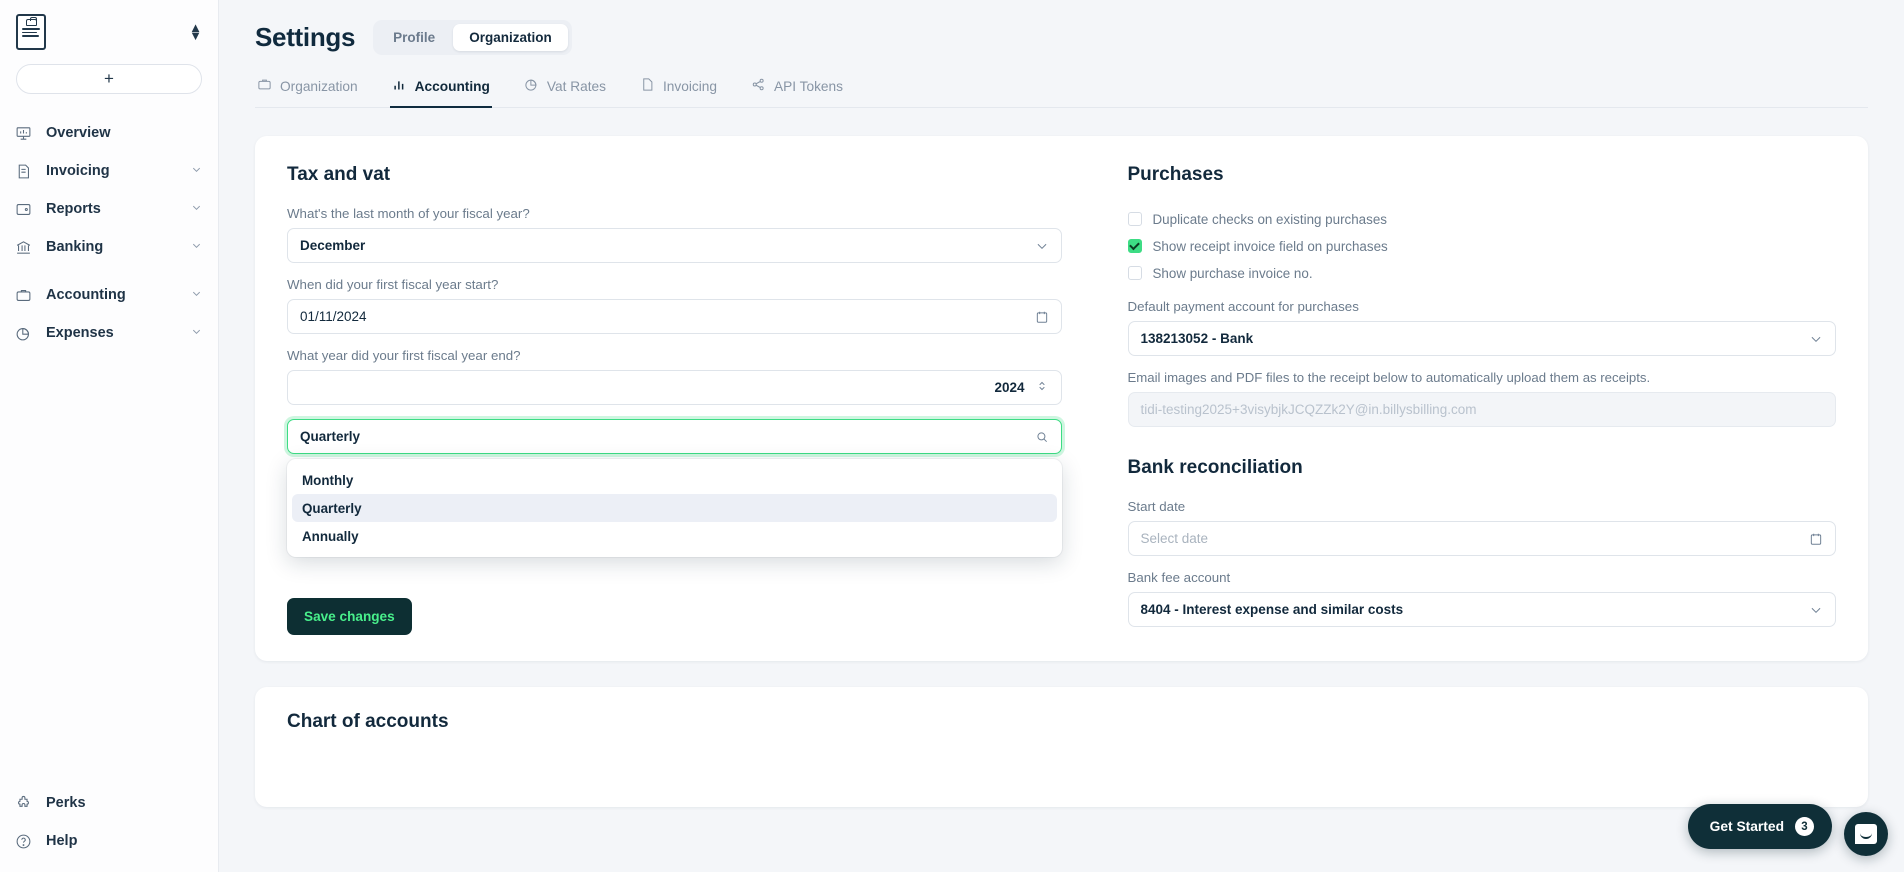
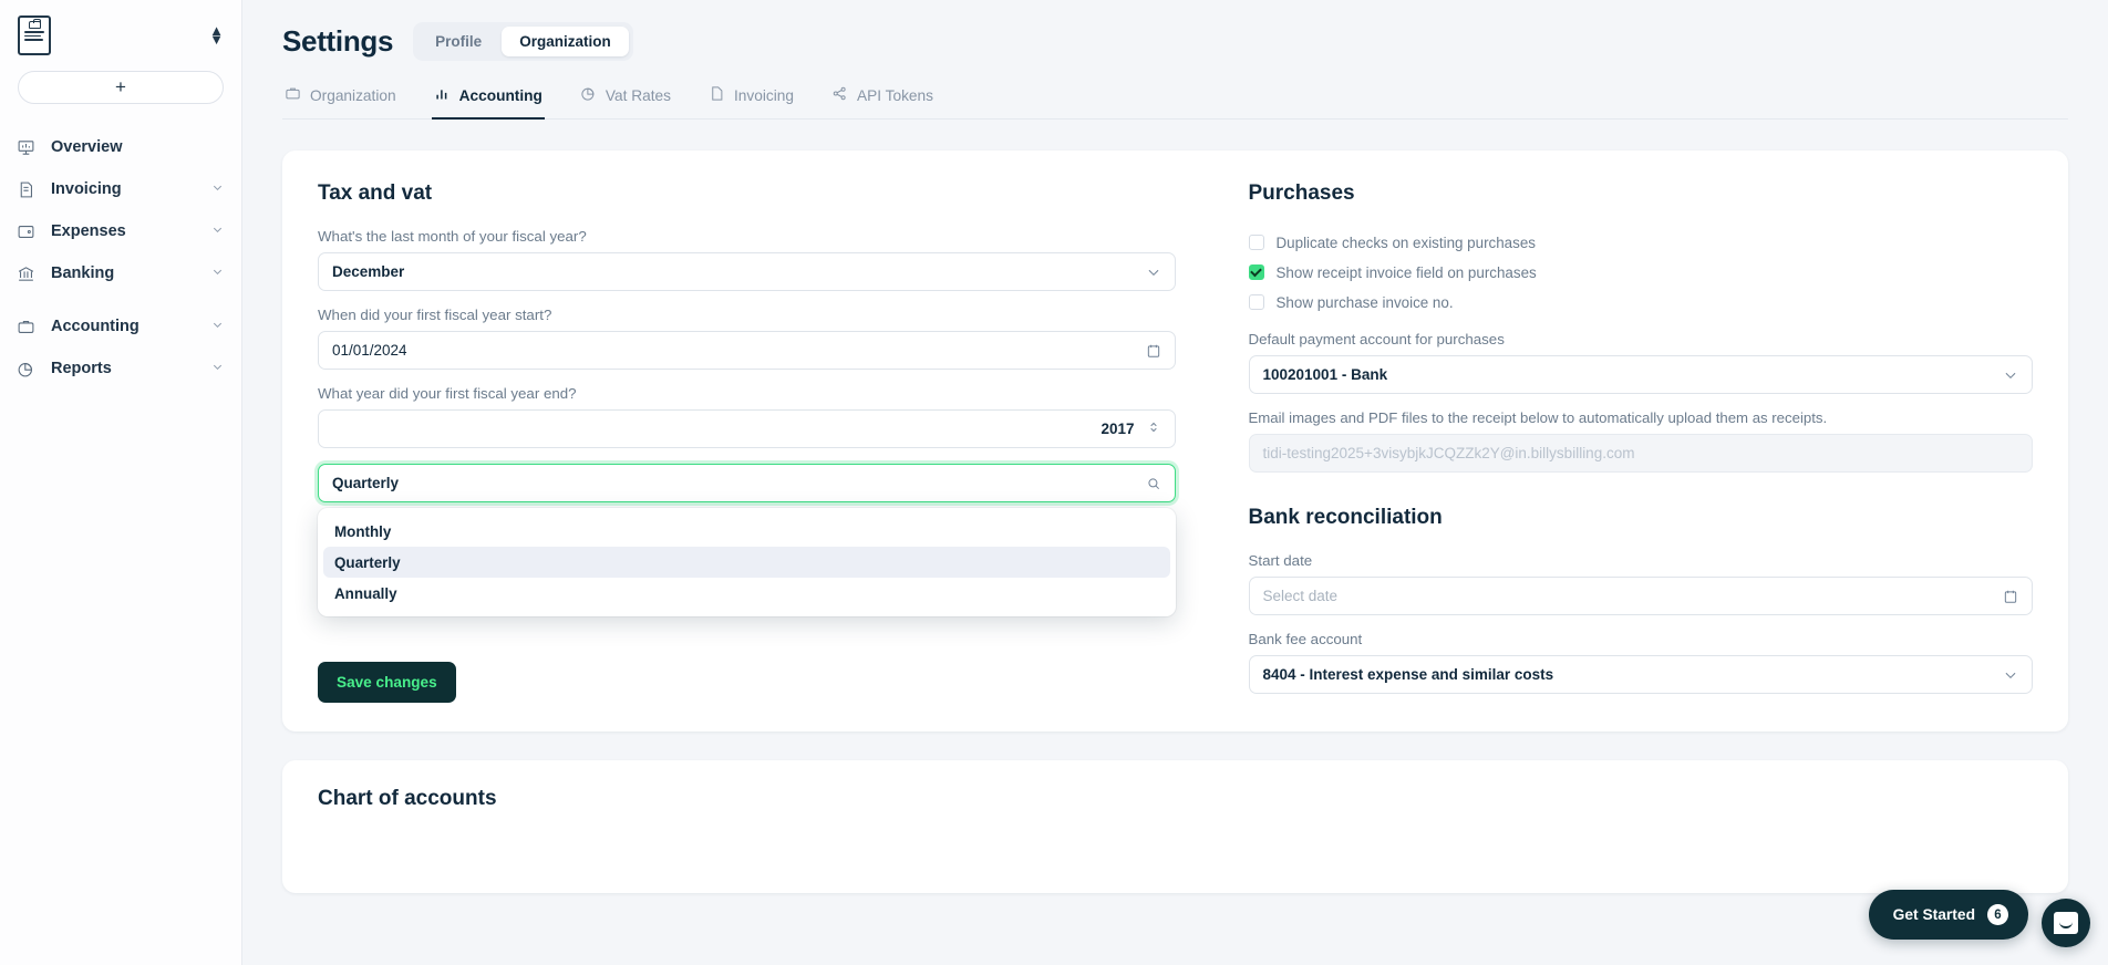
  ▲
  ▼
  +
  Overview
  Invoicing
- Reports
+ Expenses
  Banking
  Accounting
- Expenses
+ Reports
- Perks
- Help
  Settings
  Profile
  Organization
  Organization
  Accounting
  Vat Rates
  Invoicing
  API Tokens
  Tax and vat
  What's the last month of your fiscal year?
  December
  When did your first fiscal year start?
- 01/11/2024
+ 01/01/2024
  What year did your first fiscal year end?
- 2024
+ 2017
  Quarterly
  Monthly
  Quarterly
  Annually
  Purchases
  Duplicate checks on existing purchases
  Show receipt invoice field on purchases
  Show purchase invoice no.
  Default payment account for purchases
- 138213052 - Bank
+ 100201001 - Bank
  Email images and PDF files to the receipt below to automatically upload them as receipts.
  tidi-testing2025+3visybjkJCQZZk2Y@in.billysbilling.com
  Bank reconciliation
  Start date
  Select date
  Bank fee account
  8404 - Interest expense and similar costs
  Save changes
  Chart of accounts
  Get Started
- 3
+ 6
